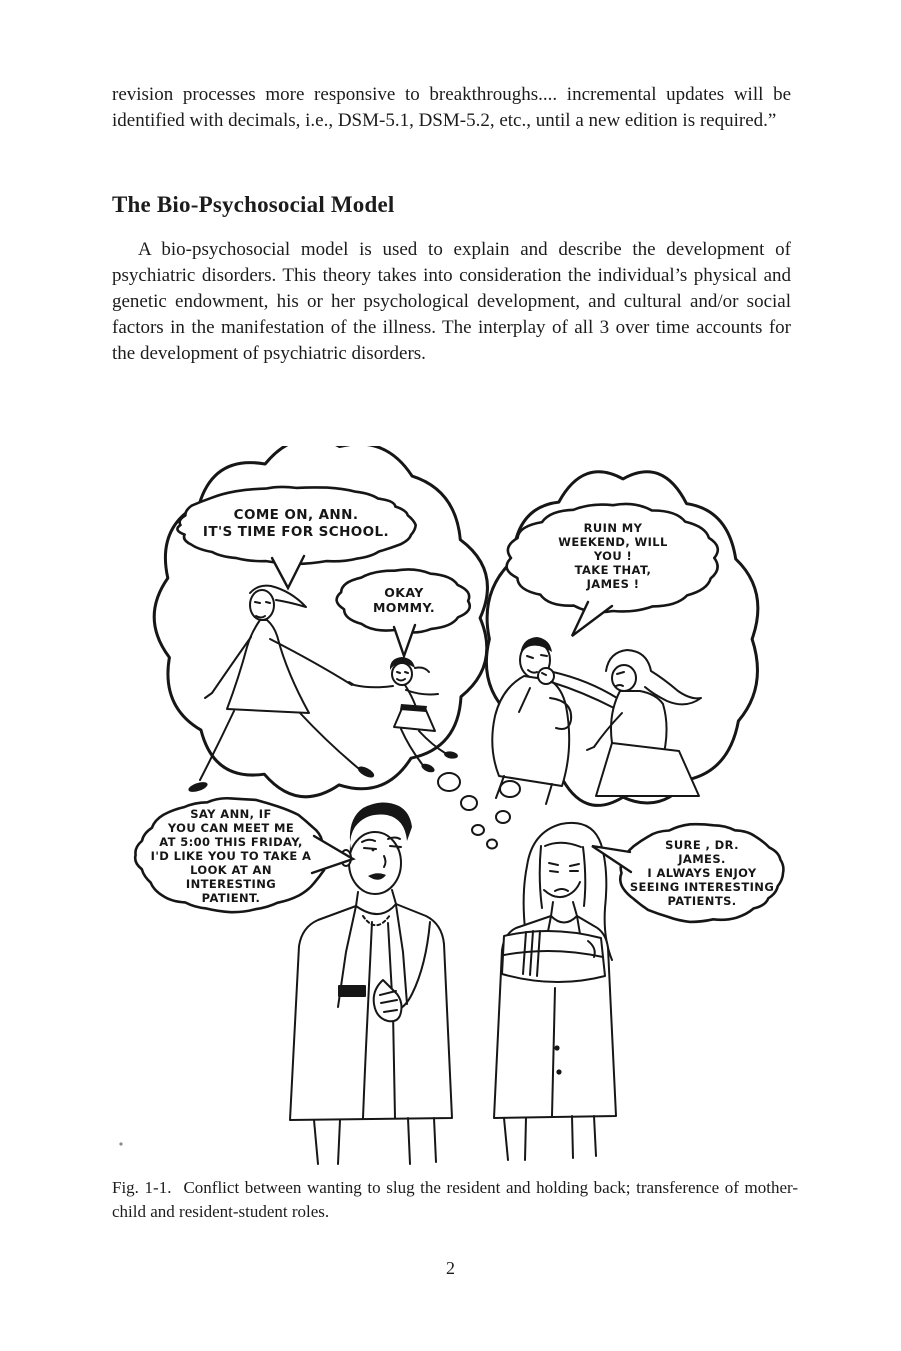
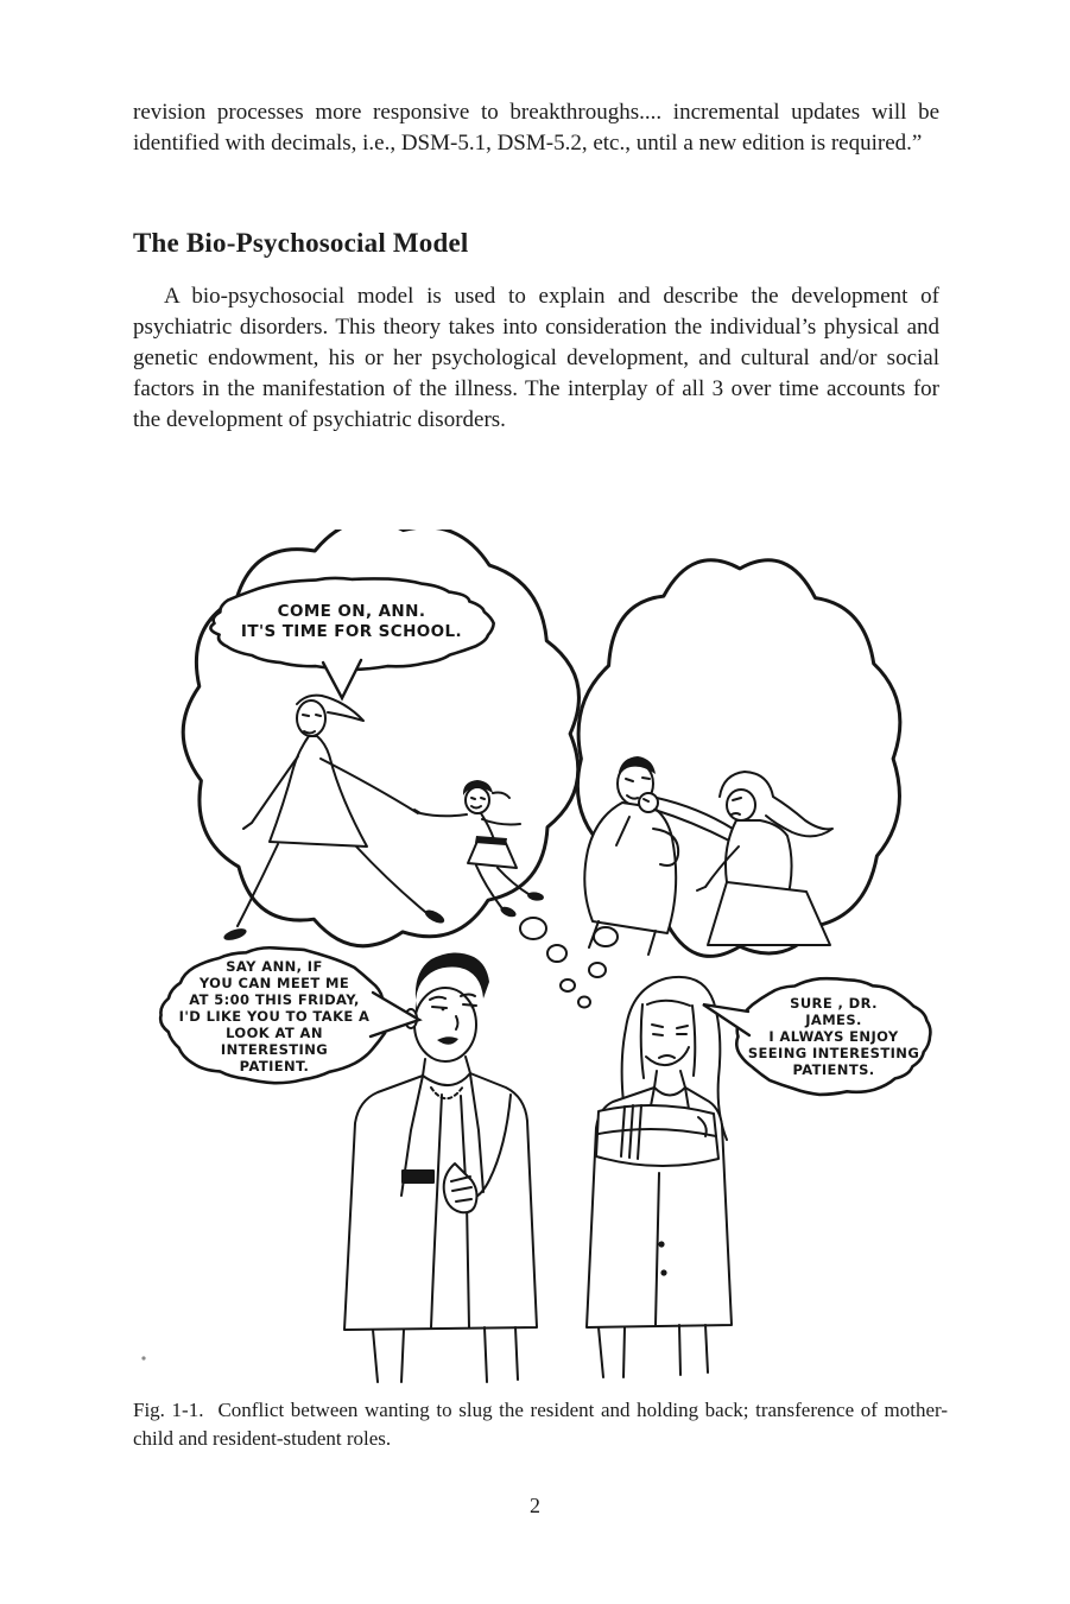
  revision processes more responsive to breakthroughs.... incremental updates will be identified with decimals, i.e., DSM-5.1, DSM-5.2, etc., until a new edition is required.”
  The Bio-Psychosocial Model
  A bio-psychosocial model is used to explain and describe the development of psychiatric disorders. This theory takes into consideration the individual’s physical and genetic endowment, his or her psychological development, and cultural and/or social factors in the manifestation of the illness. The interplay of all 3 over time accounts for the development of psychiatric disorders.
  COME ON, ANN.
  IT'S TIME FOR SCHOOL.
- OKAY
- MOMMY.
- RUIN MY
- WEEKEND, WILL
- YOU !
- TAKE THAT,
- JAMES !
  SAY ANN, IF
  YOU CAN MEET ME
  AT 5:00 THIS FRIDAY,
  I'D LIKE YOU TO TAKE A
  LOOK AT AN
  INTERESTING
  PATIENT.
  SURE , DR.
  JAMES.
  I ALWAYS ENJOY
  SEEING INTERESTING
  PATIENTS.
  Fig. 1-1. Conflict between wanting to slug the resident and holding back; transference of mother-child and resident-student roles.
  2
